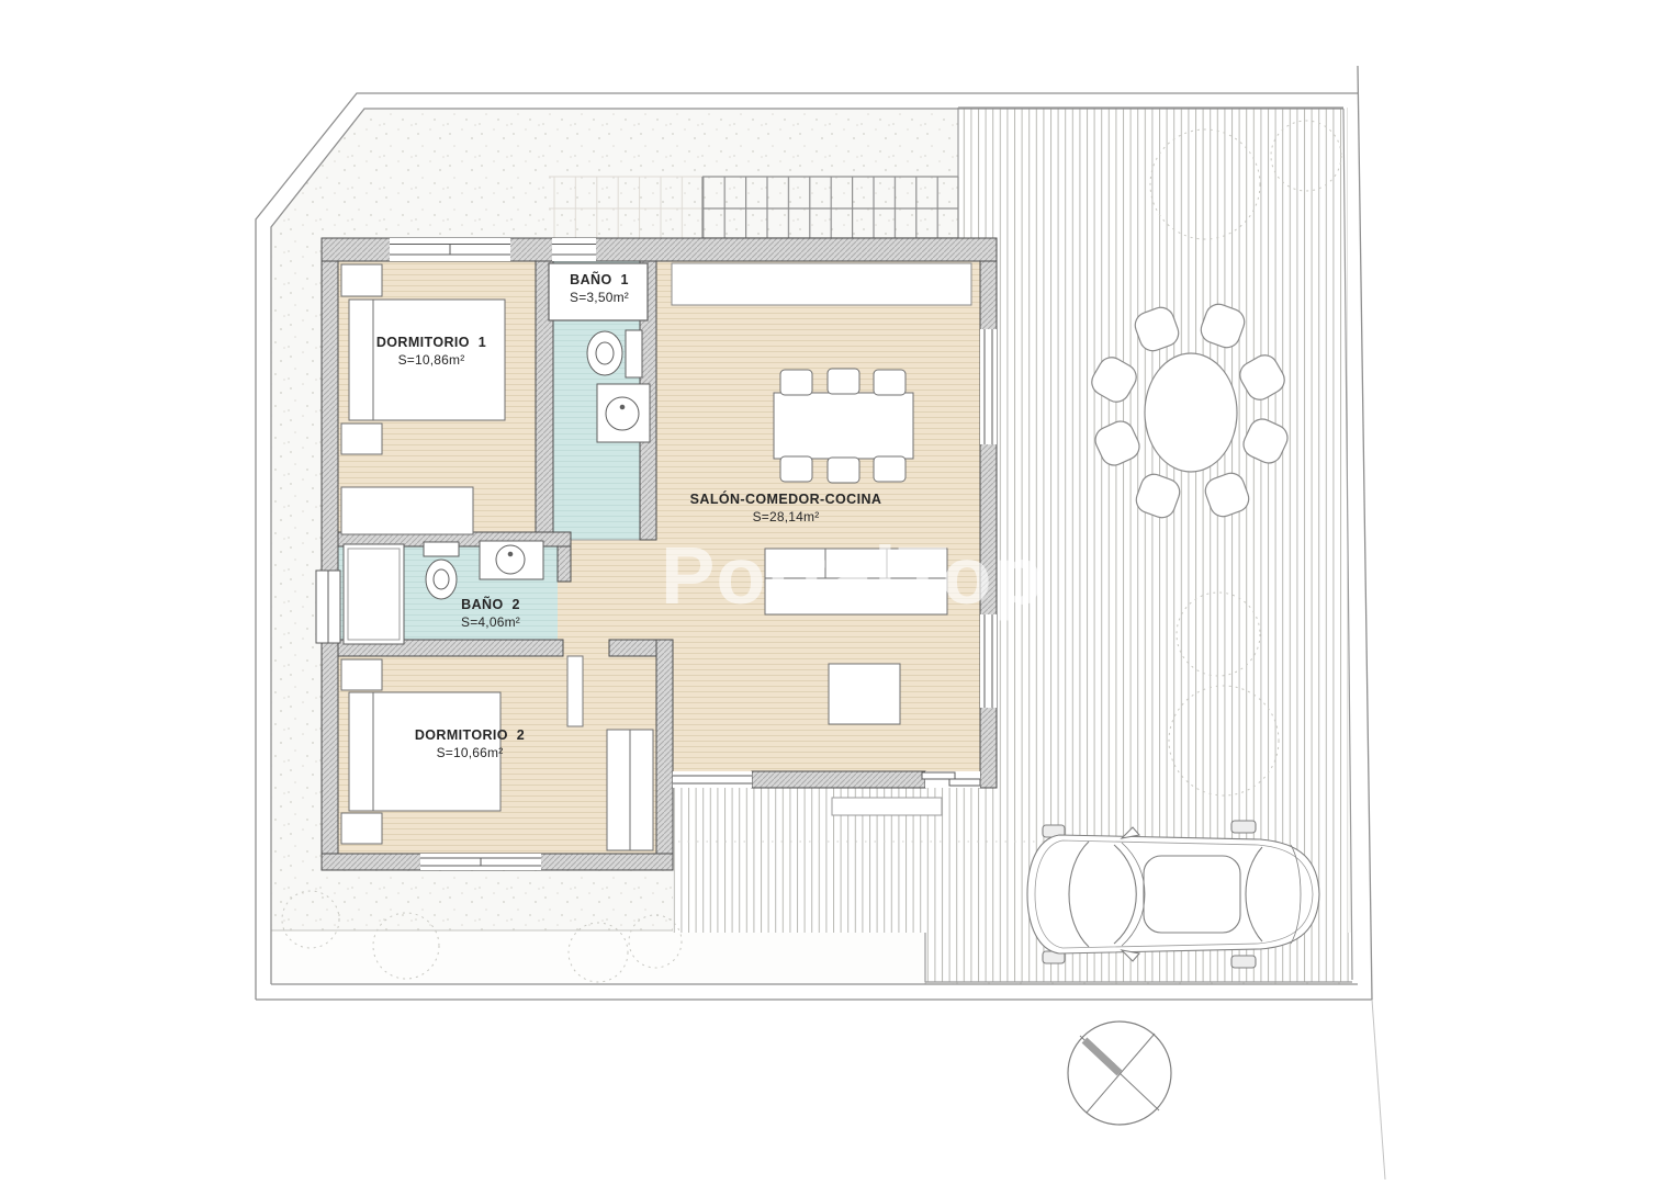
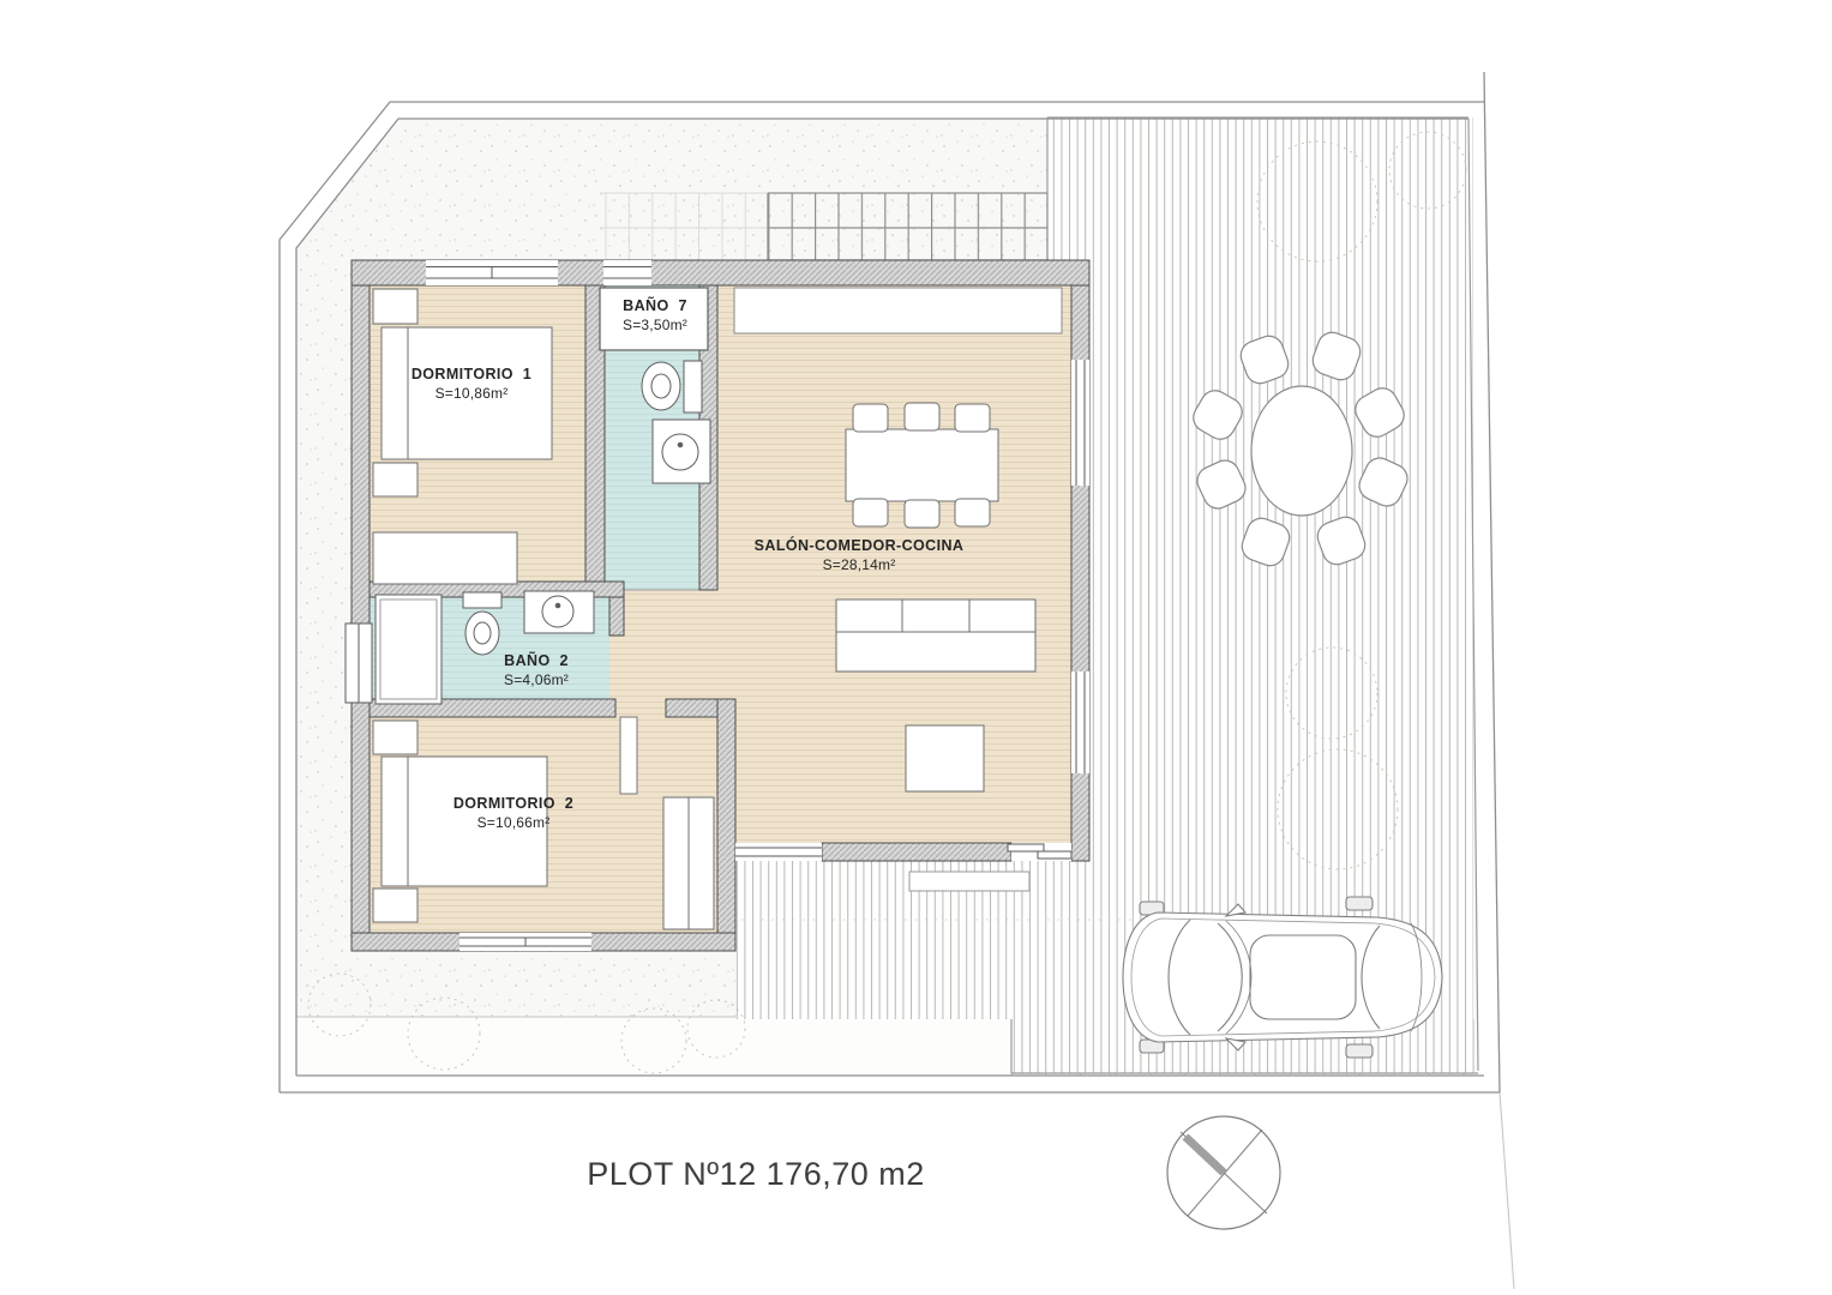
- PortalTop
  DORMITORIO 1
  S=10,86m²
- BAÑO 1
+ BAÑO 7
  S=3,50m²
  SALÓN-COMEDOR-COCINA
  S=28,14m²
  BAÑO 2
  S=4,06m²
  DORMITORIO 2
  S=10,66m²
+ PLOT Nº12 176,70 m2
